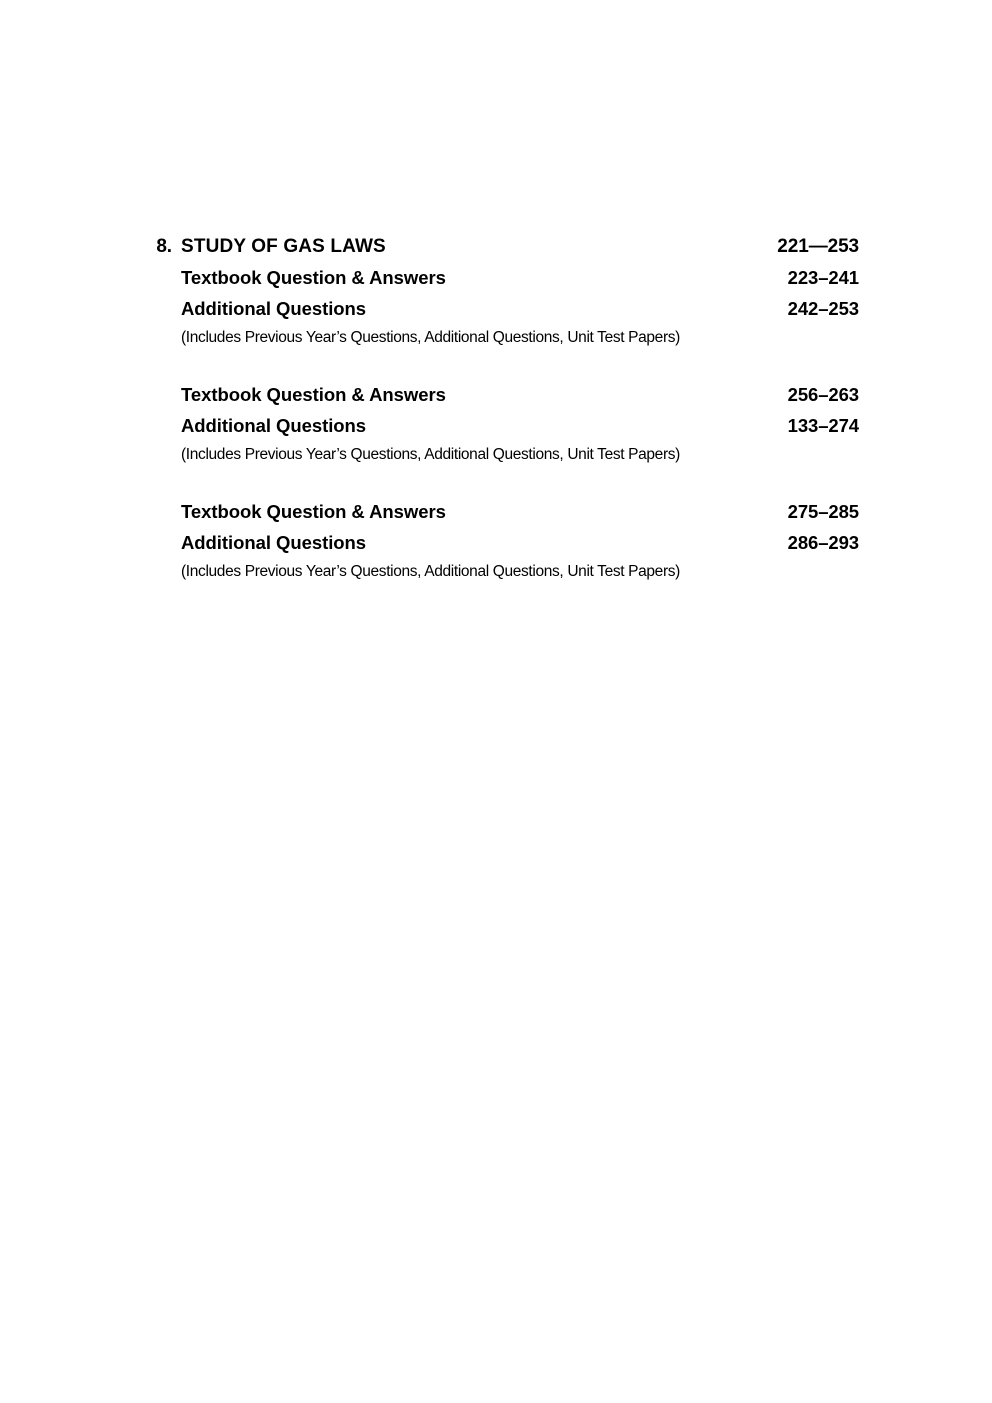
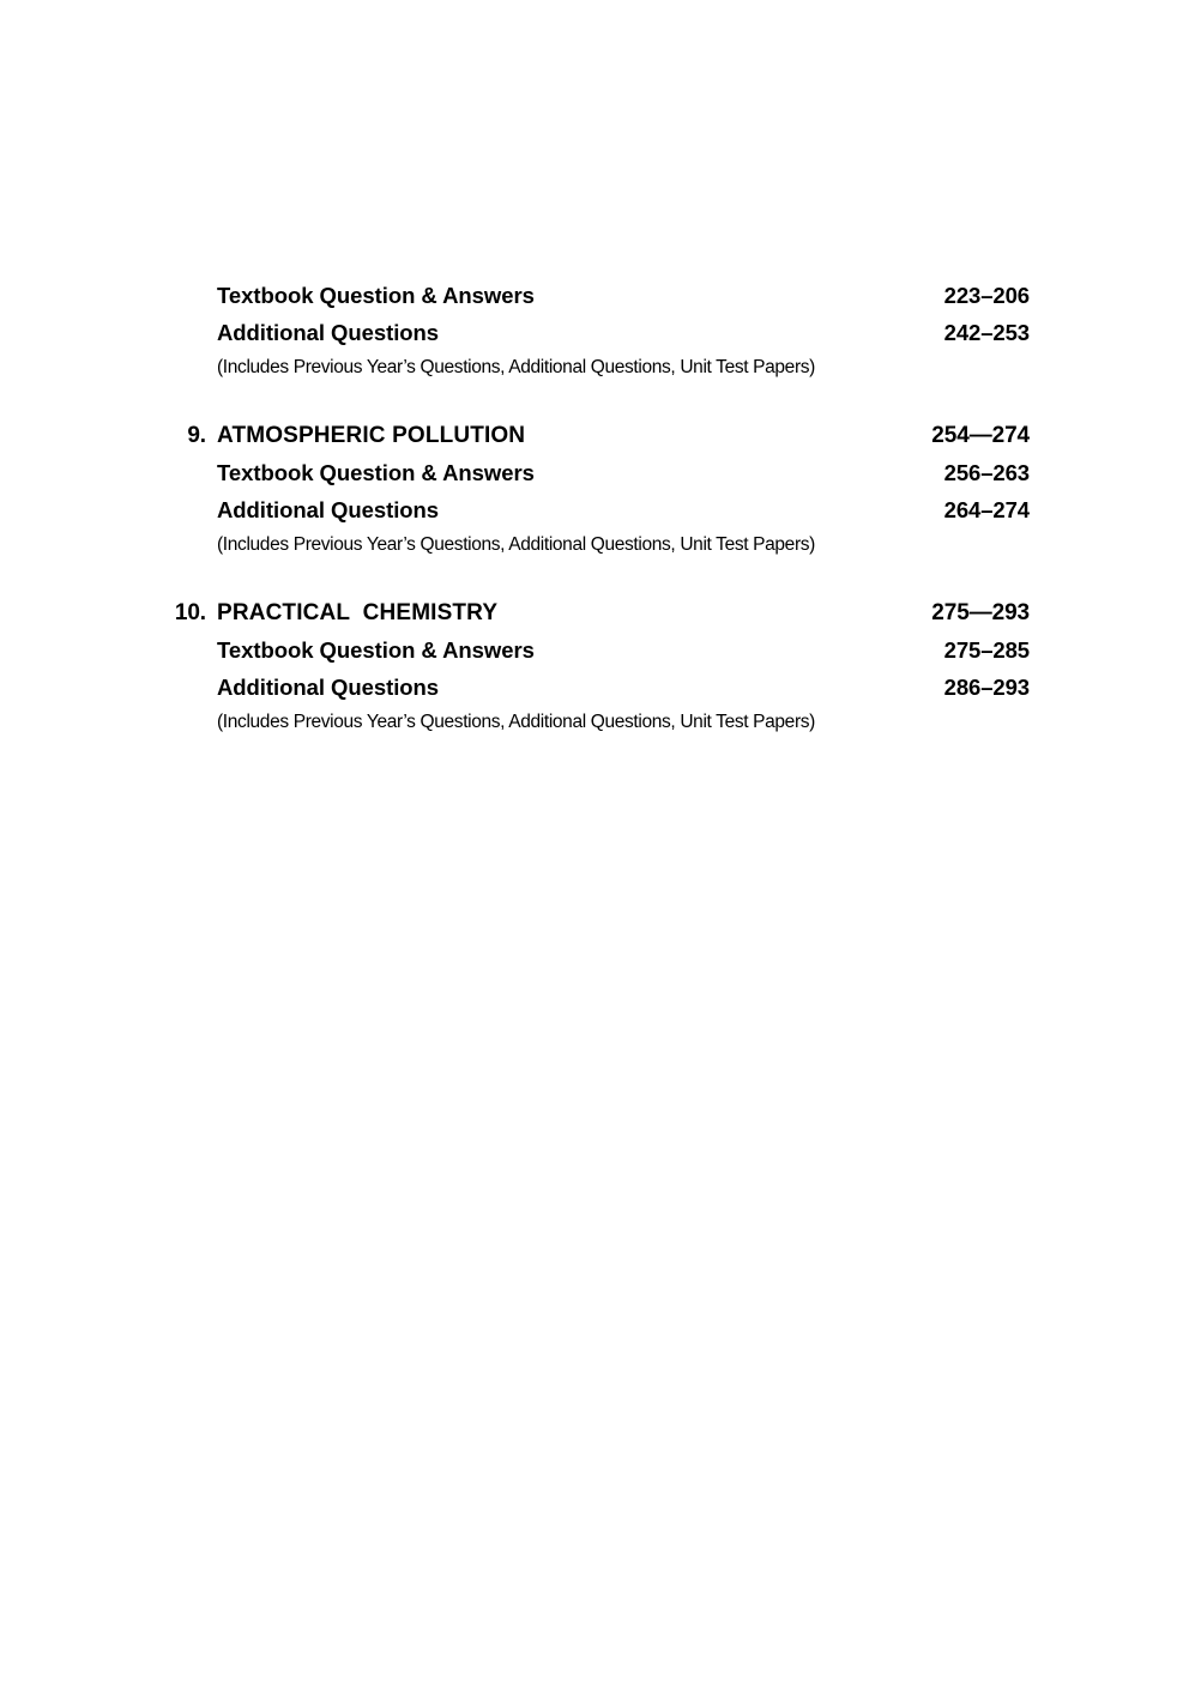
- 8.
- STUDY OF GAS LAWS
- 221—253
  Textbook Question & Answers
- 223–241
+ 223–206
  Additional Questions
  242–253
  (Includes Previous Year’s Questions, Additional Questions, Unit Test Papers)
+ 9.
+ ATMOSPHERIC POLLUTION
+ 254—274
  Textbook Question & Answers
  256–263
  Additional Questions
- 133–274
+ 264–274
  (Includes Previous Year’s Questions, Additional Questions, Unit Test Papers)
+ 10.
+ PRACTICAL CHEMISTRY
+ 275—293
  Textbook Question & Answers
  275–285
  Additional Questions
  286–293
  (Includes Previous Year’s Questions, Additional Questions, Unit Test Papers)
